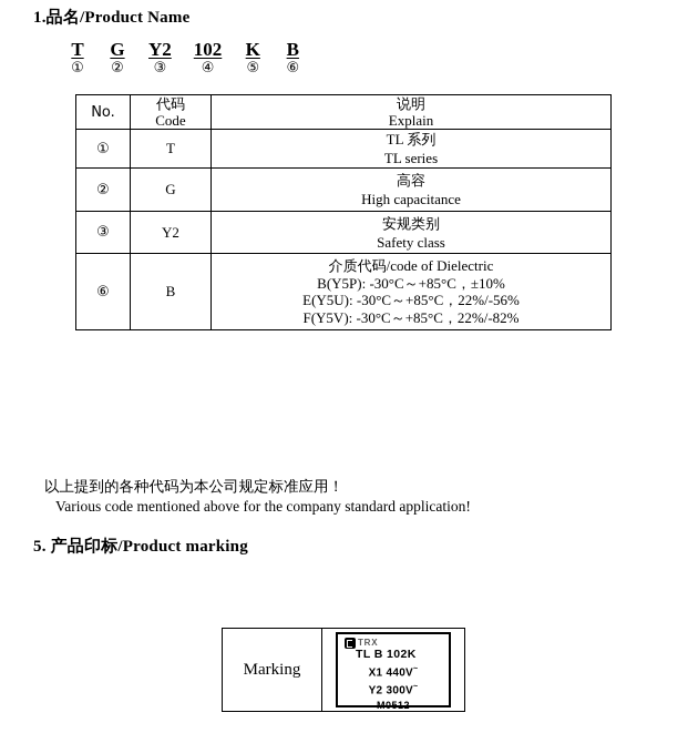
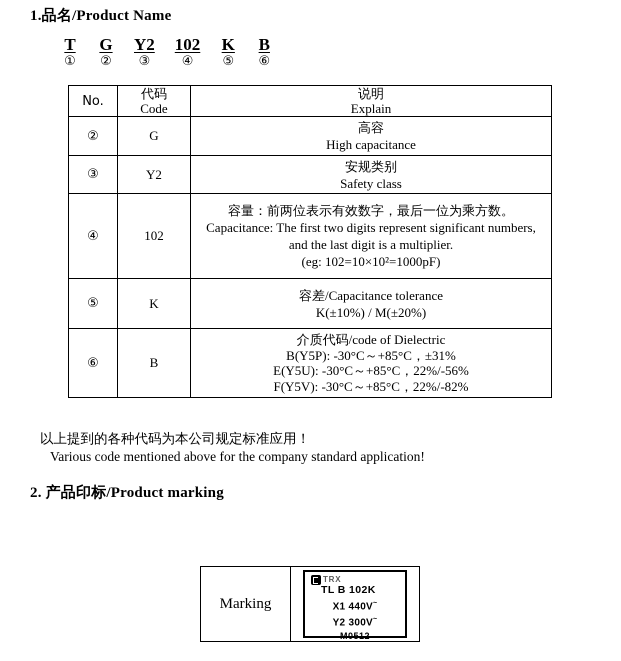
  1.品名/Product Name
  T
  ①
  G
  ②
  Y2
  ③
  102
  ④
  K
  ⑤
  B
  ⑥
  No.	代码 Code	说明 Explain
- ①	T	TL 系列 TL series
  ②	G	高容 High capacitance
  ③	Y2	安规类别 Safety class
+ ④	102	容量：前两位表示有效数字，最后一位为乘方数。 Capacitance: The first two digits represent significant numbers, and the last digit is a multiplier. (eg: 102=10×10²=1000pF)
+ ⑤	K	容差/Capacitance tolerance K(±10%) / M(±20%)
- ⑥	B	介质代码/code of Dielectric B(Y5P): -30°C～+85°C，±10% E(Y5U): -30°C～+85°C，22%/-56% F(Y5V): -30°C～+85°C，22%/-82%
+ ⑥	B	介质代码/code of Dielectric B(Y5P): -30°C～+85°C，±31% E(Y5U): -30°C～+85°C，22%/-56% F(Y5V): -30°C～+85°C，22%/-82%
  以上提到的各种代码为本公司规定标准应用！
  Various code mentioned above for the company standard application!
- 5. 产品印标/Product marking
+ 2. 产品印标/Product marking
  Marking
  TRX
  TL B 102K
  X1 440V
  Y2 300V
  M0512
